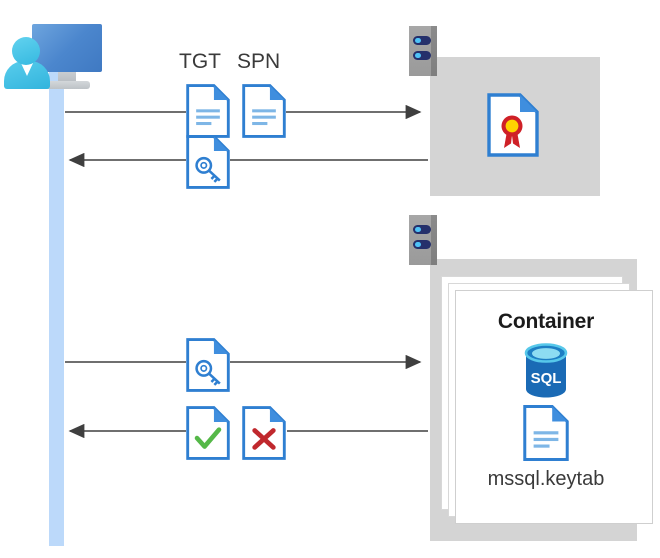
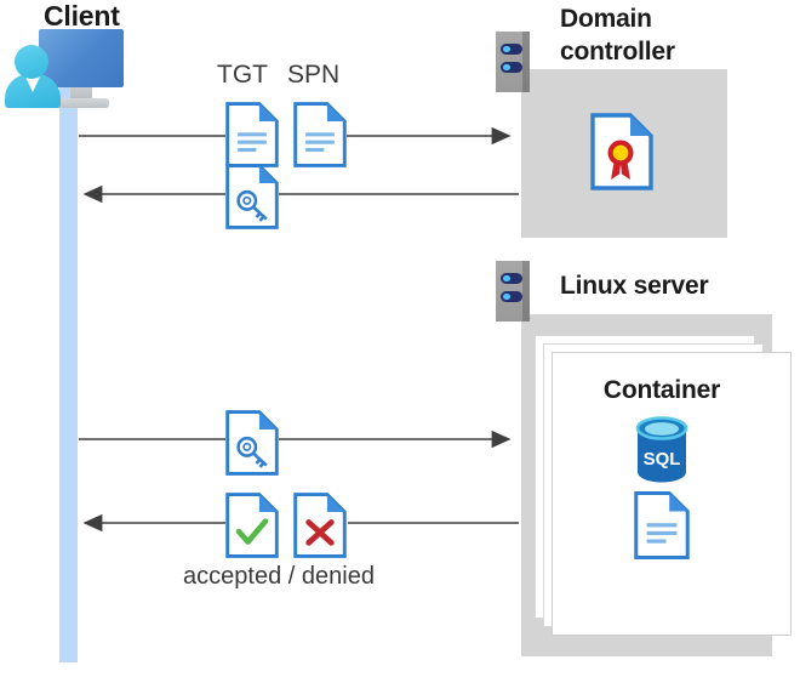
+ Client
+ Domain controller
+ Linux server
  Container
  SQL
- mssql.keytab
  TGT
  SPN
+ accepted / denied
